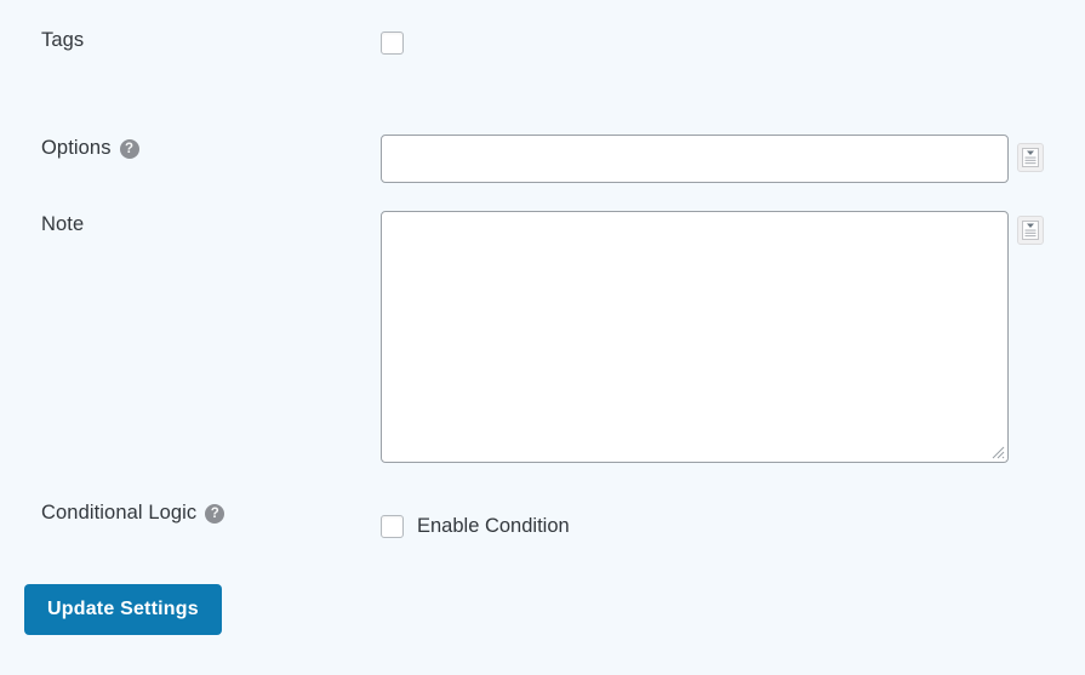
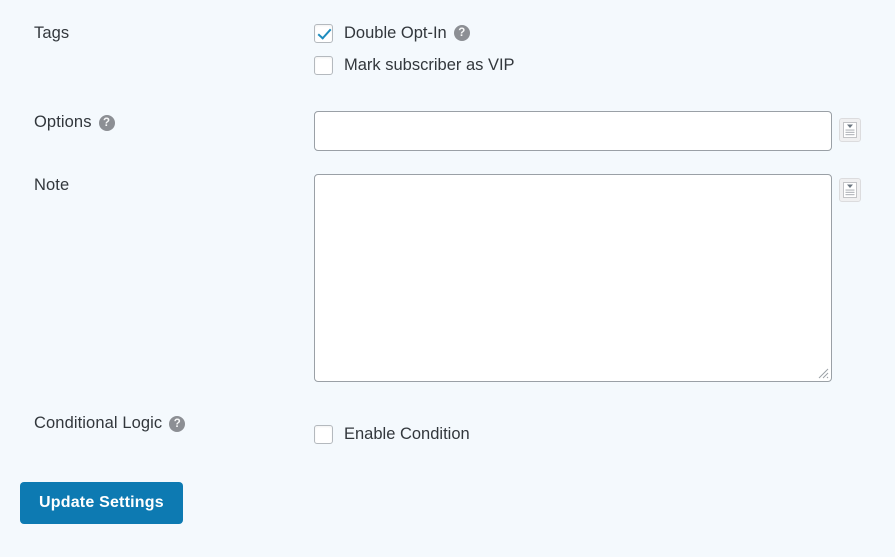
  Tags
+ Double Opt-In
+ Mark subscriber as VIP
  Options
  Note
  Conditional Logic
  Enable Condition
  Update Settings
